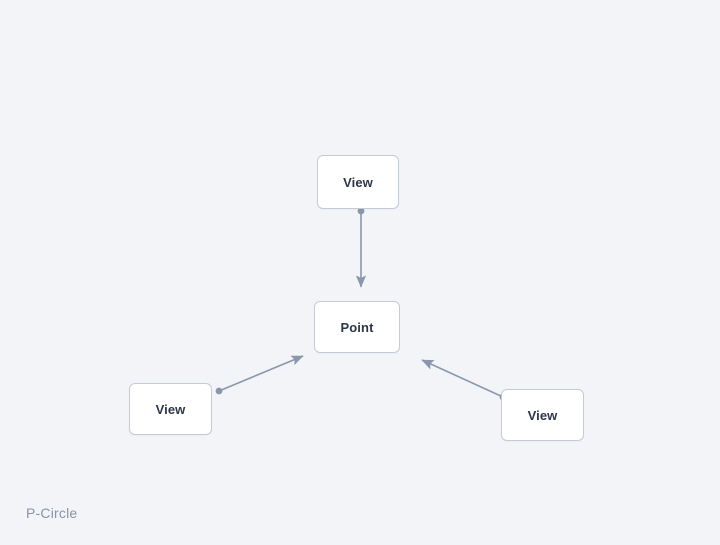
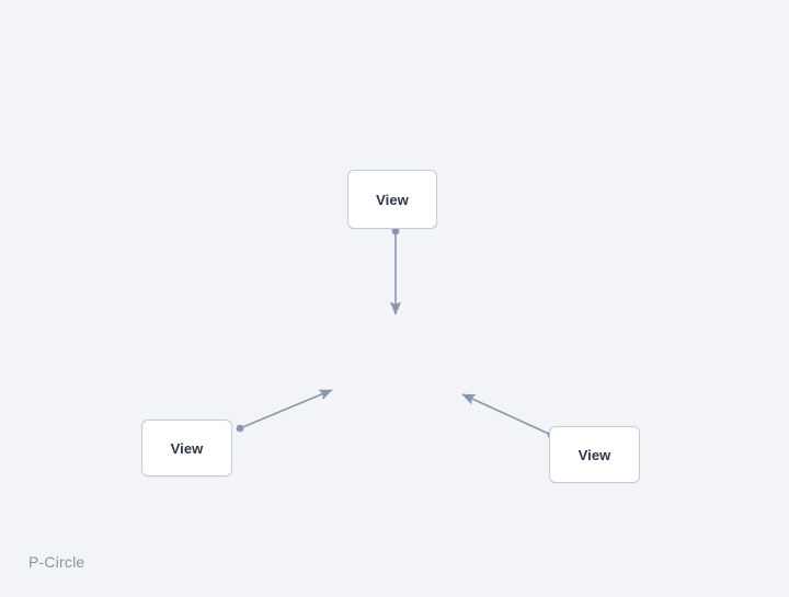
  View
- Point
  View
  View
  P-Circle
